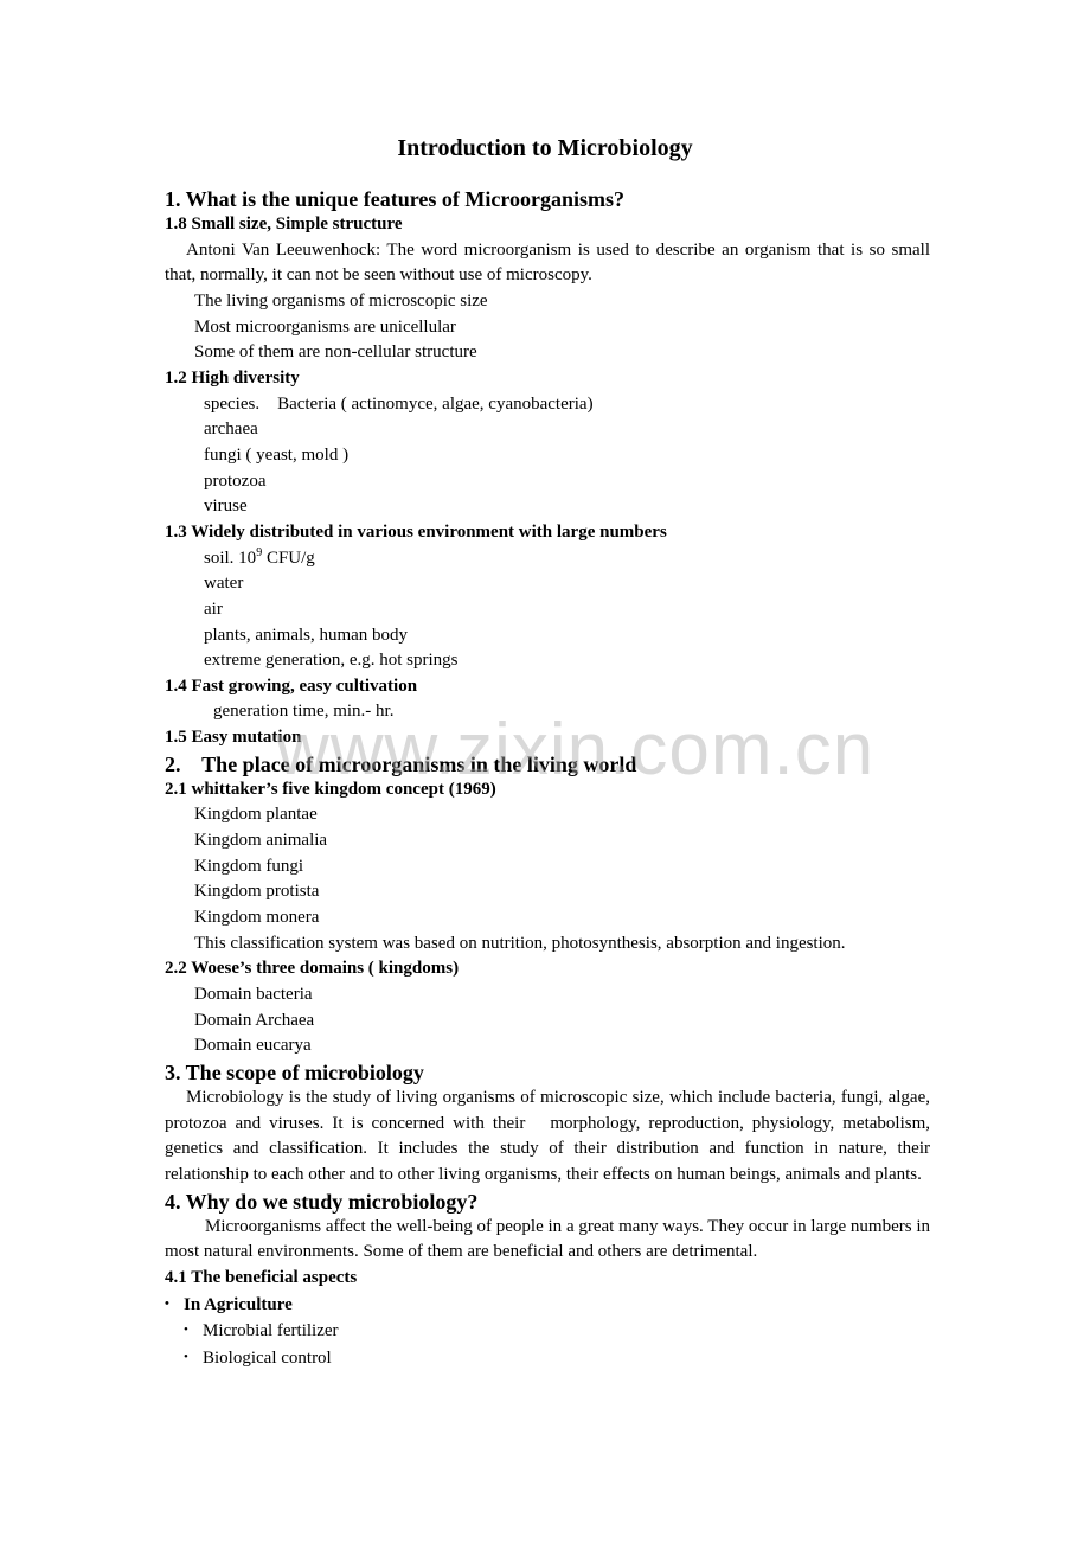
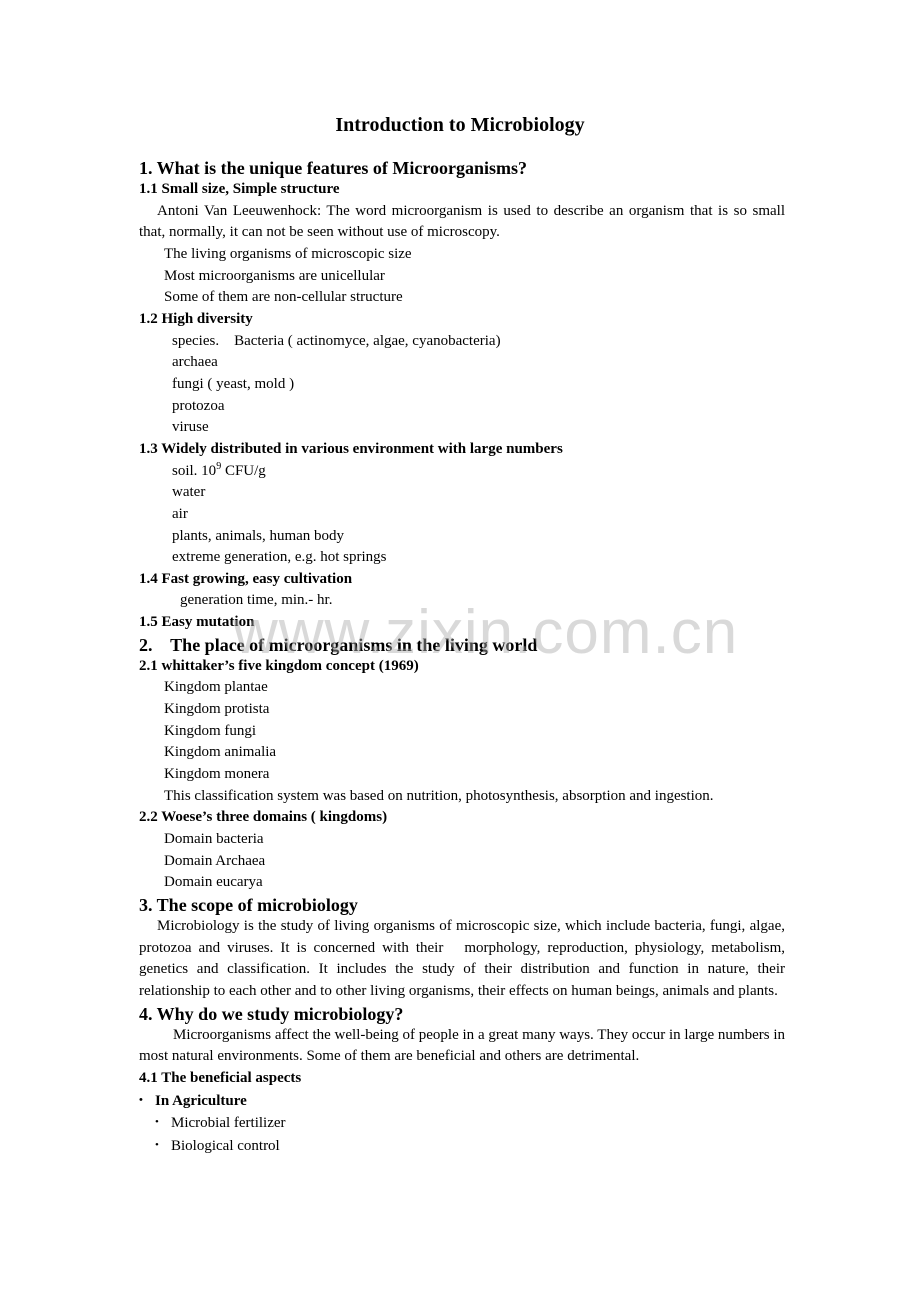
  Introduction to Microbiology
  1. What is the unique features of Microorganisms?
- 1.8 Small size, Simple structure
+ 1.1 Small size, Simple structure
  Antoni Van Leeuwenhock: The word microorganism is used to describe an organism that is so small that, normally, it can not be seen without use of microscopy.
  The living organisms of microscopic size
  Most microorganisms are unicellular
  Some of them are non-cellular structure
  1.2 High diversity
  species. Bacteria ( actinomyce, algae, cyanobacteria)
  archaea
  fungi ( yeast, mold )
  protozoa
  viruse
  1.3 Widely distributed in various environment with large numbers
  soil. 109 CFU/g
  water
  air
  plants, animals, human body
  extreme generation, e.g. hot springs
  1.4 Fast growing, easy cultivation
  generation time, min.- hr.
  1.5 Easy mutation
  2. The place of microorganisms in the living world
  2.1 whittaker’s five kingdom concept (1969)
  Kingdom plantae
- Kingdom animalia
+ Kingdom protista
  Kingdom fungi
- Kingdom protista
+ Kingdom animalia
  Kingdom monera
  This classification system was based on nutrition, photosynthesis, absorption and ingestion.
  2.2 Woese’s three domains ( kingdoms)
  Domain bacteria
  Domain Archaea
  Domain eucarya
  3. The scope of microbiology
  Microbiology is the study of living organisms of microscopic size, which include bacteria, fungi, algae, protozoa and viruses. It is concerned with their morphology, reproduction, physiology, metabolism, genetics and classification. It includes the study of their distribution and function in nature, their relationship to each other and to other living organisms, their effects on human beings, animals and plants.
  4. Why do we study microbiology?
  Microorganisms affect the well-being of people in a great many ways. They occur in large numbers in most natural environments. Some of them are beneficial and others are detrimental.
  4.1 The beneficial aspects
  • In Agriculture
  • Microbial fertilizer
  • Biological control
  www.zixin.com.cn
